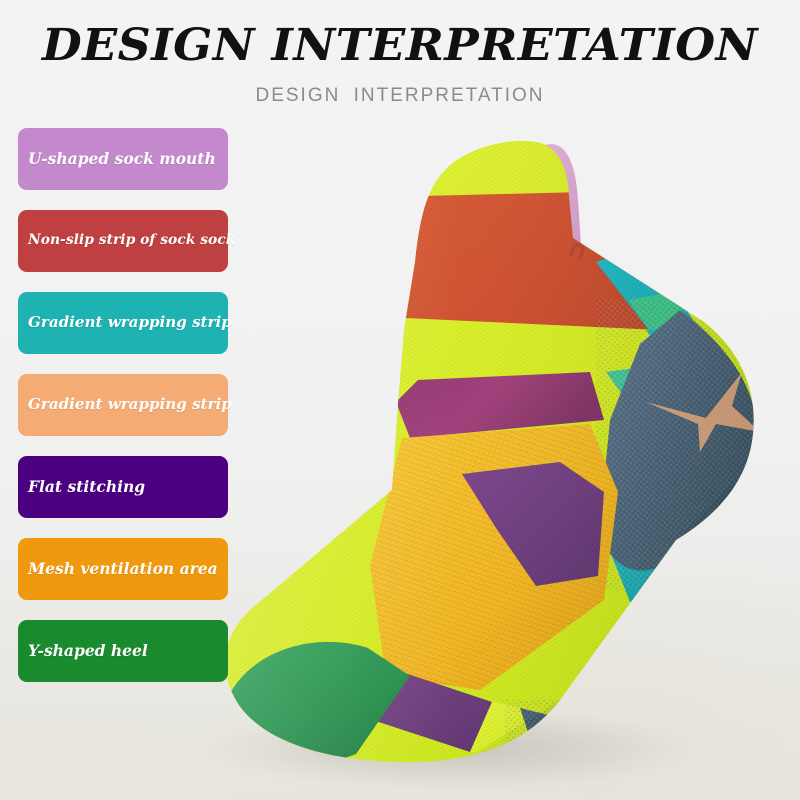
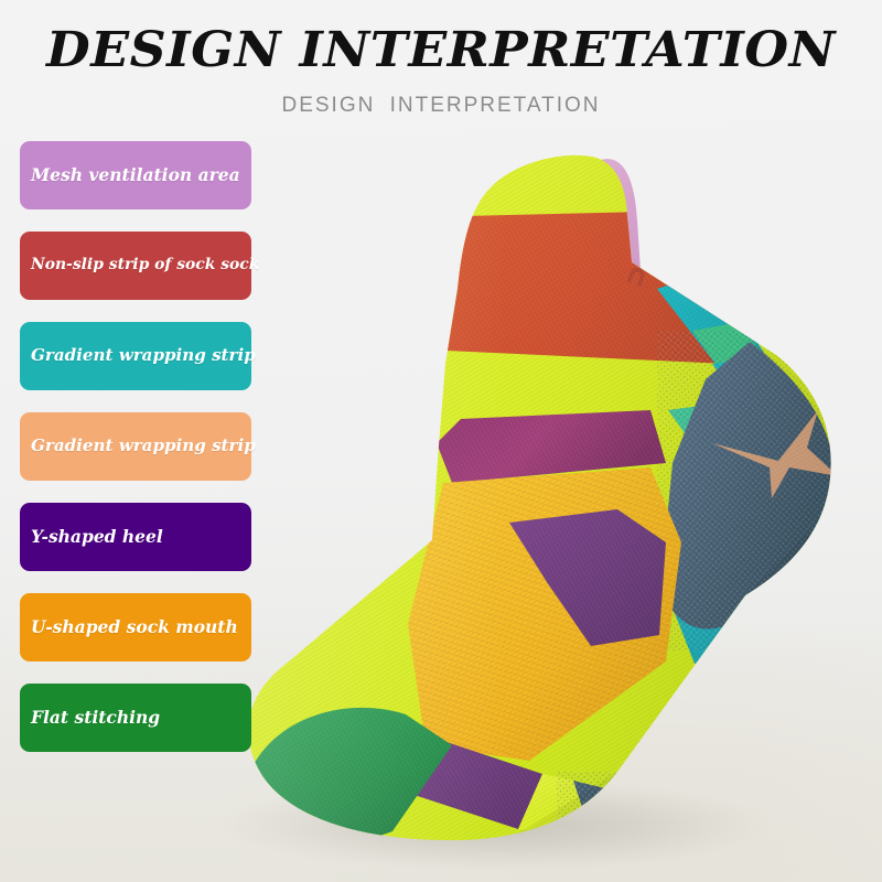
  DESIGN INTERPRETATION
  DESIGN INTERPRETATION
- U-shaped sock mouth
+ Mesh ventilation area
  Non-slip strip of sock sock
  Gradient wrapping strip
  Gradient wrapping strip
- Flat stitching
+ Y-shaped heel
- Mesh ventilation area
+ U-shaped sock mouth
- Y-shaped heel
+ Flat stitching
